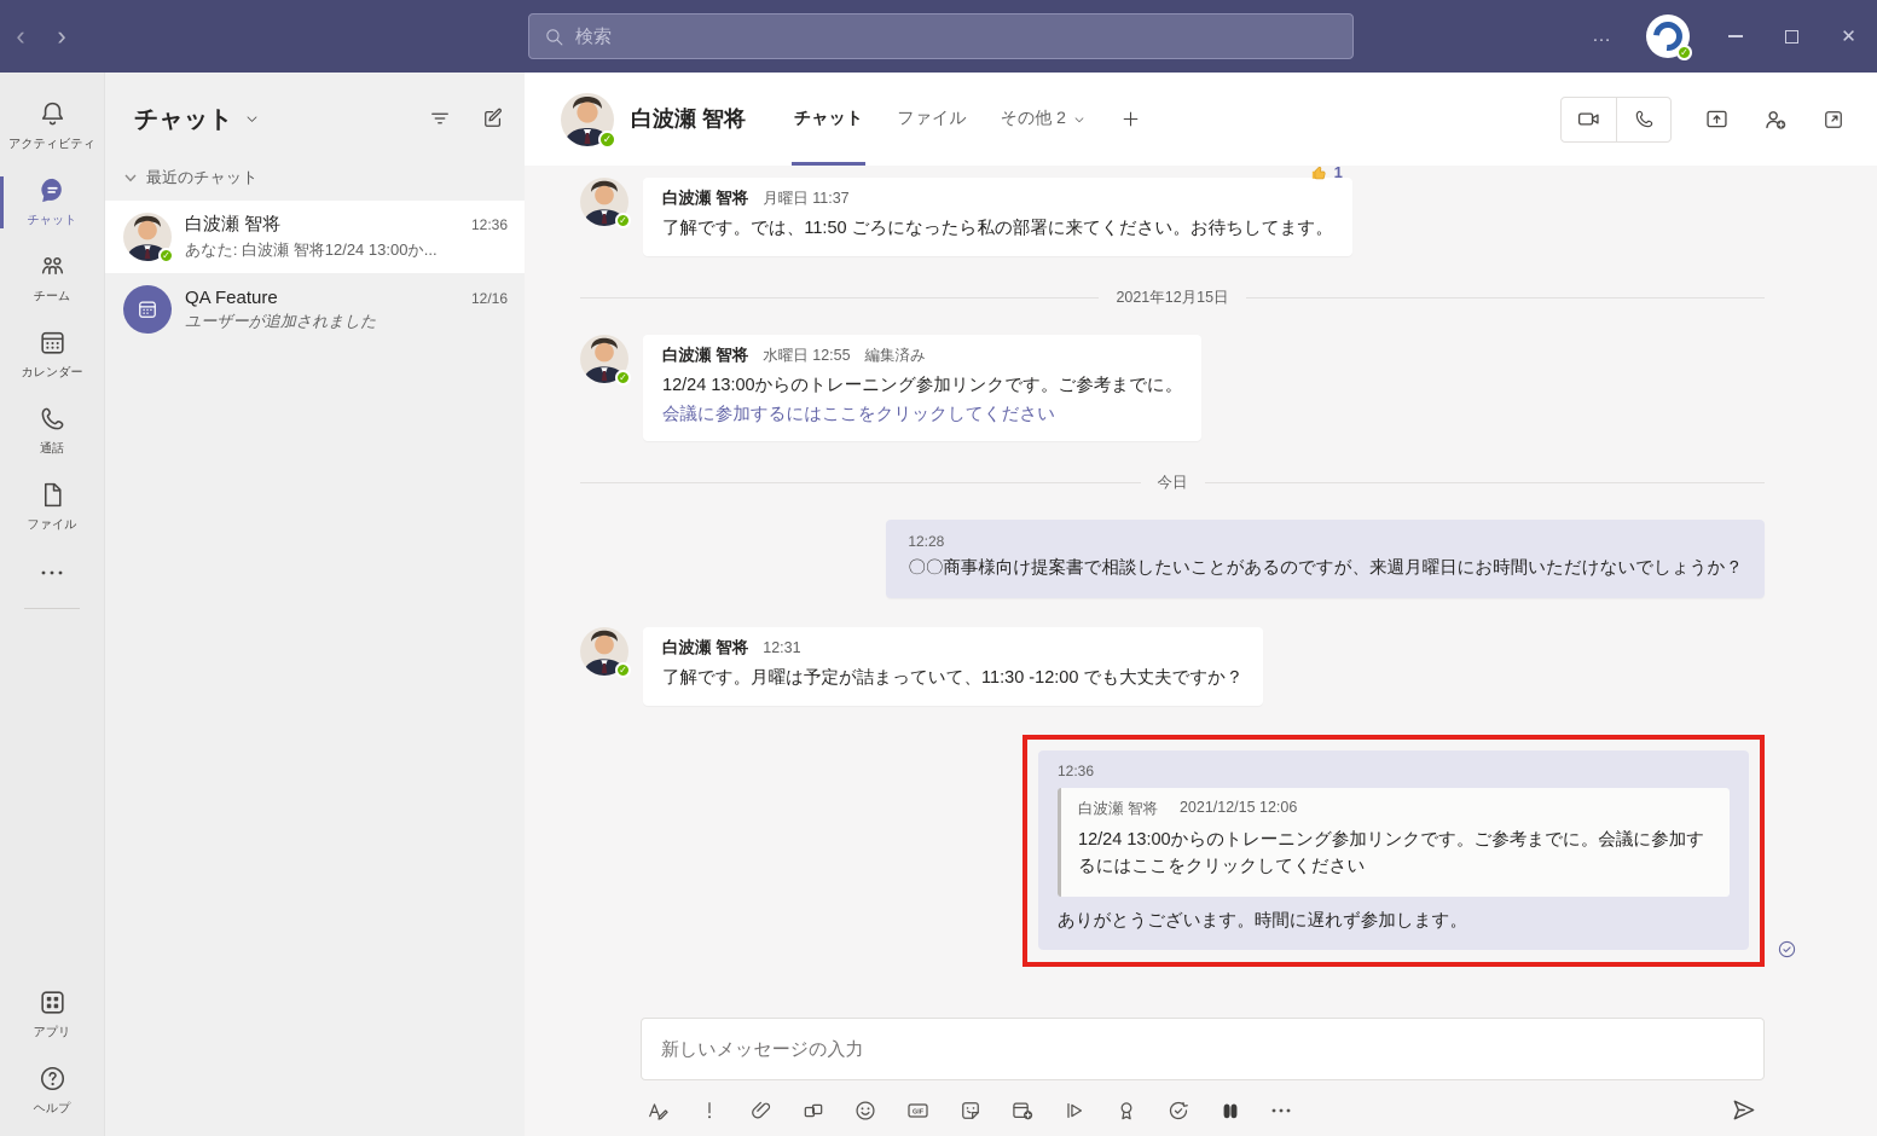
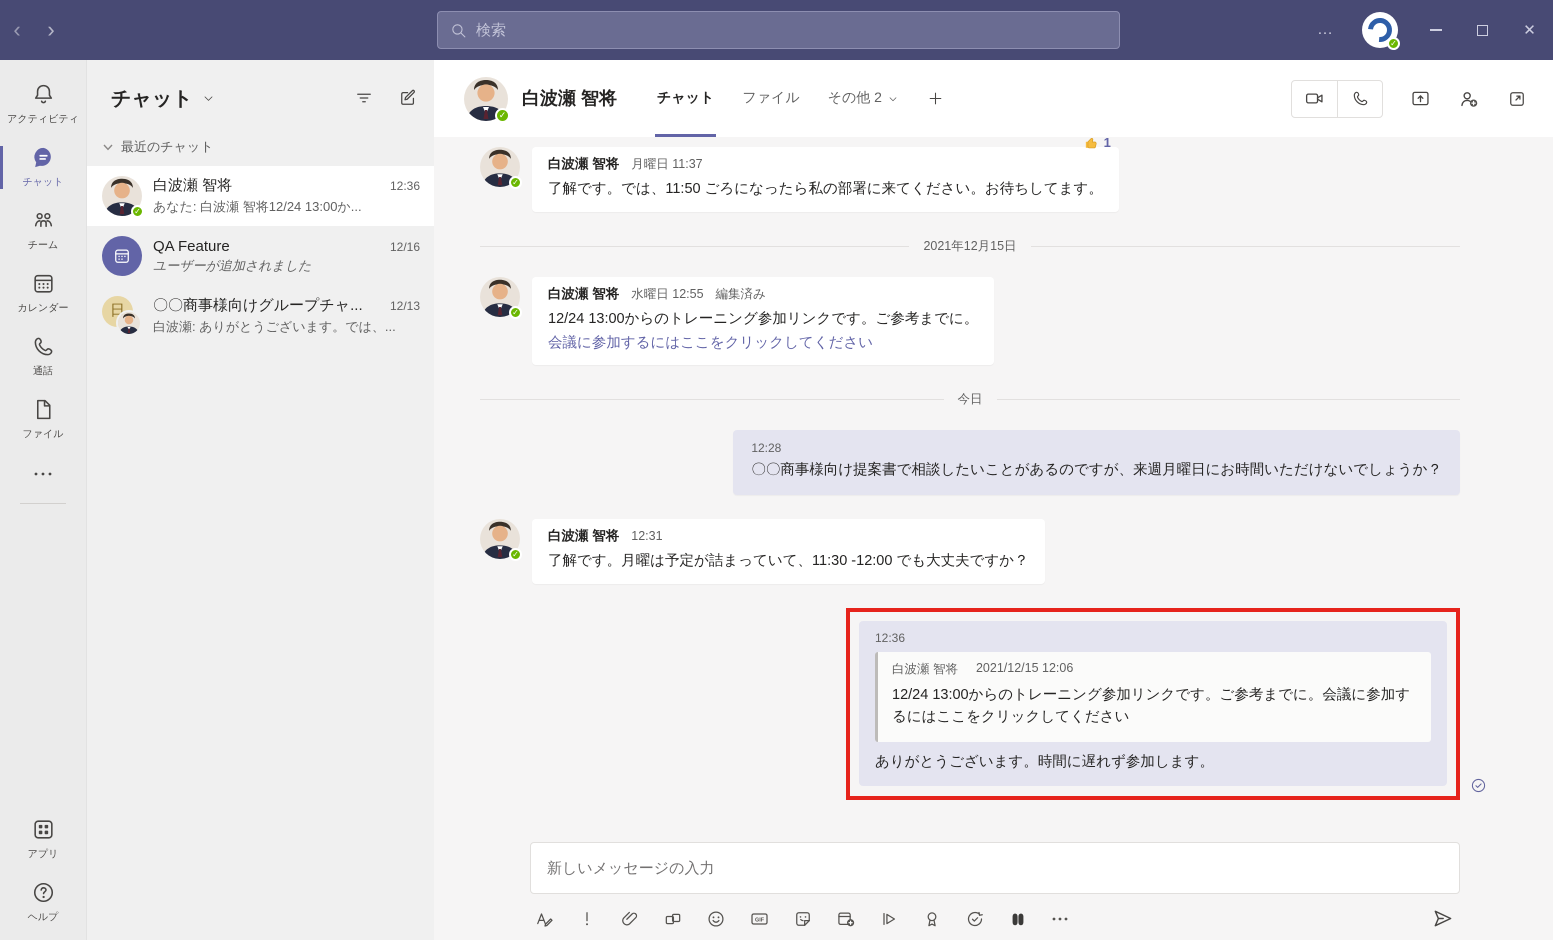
  ‹
  ›
  検索
  …
  ✓
  ✕
  アクティビティ
  チャット
  チーム
  カレンダー
  通話
  ファイル
  アプリ
  ヘルプ
  チャット
  最近のチャット
  ✓
  白波瀬 智将
  12:36
  あなた: 白波瀬 智将12/24 13:00か...
  QA Feature
  12/16
  ユーザーが追加されました
+ 日
+ 〇〇商事様向けグループチャ...
+ 12/13
+ 白波瀬: ありがとうございます。では、...
  ✓
  白波瀬 智将
  チャット
  ファイル
  その他 2
  ✓
  白波瀬 智将
  月曜日 11:37
  了解です。では、11:50 ごろになったら私の部署に来てください。お待ちしてます。
  1
  2021年12月15日
  ✓
  白波瀬 智将
  水曜日 12:55
  編集済み
  12/24 13:00からのトレーニング参加リンクです。ご参考までに。
  会議に参加するにはここをクリックしてください
  今日
  12:28
  〇〇商事様向け提案書で相談したいことがあるのですが、来週月曜日にお時間いただけないでしょうか？
  ✓
  白波瀬 智将
  12:31
  了解です。月曜は予定が詰まっていて、11:30 -12:00 でも大丈夫ですか？
  12:36
  白波瀬 智将
  2021/12/15 12:06
  12/24 13:00からのトレーニング参加リンクです。ご参考までに。会議に参加するにはここをクリックしてください
  ありがとうございます。時間に遅れず参加します。
  新しいメッセージの入力
